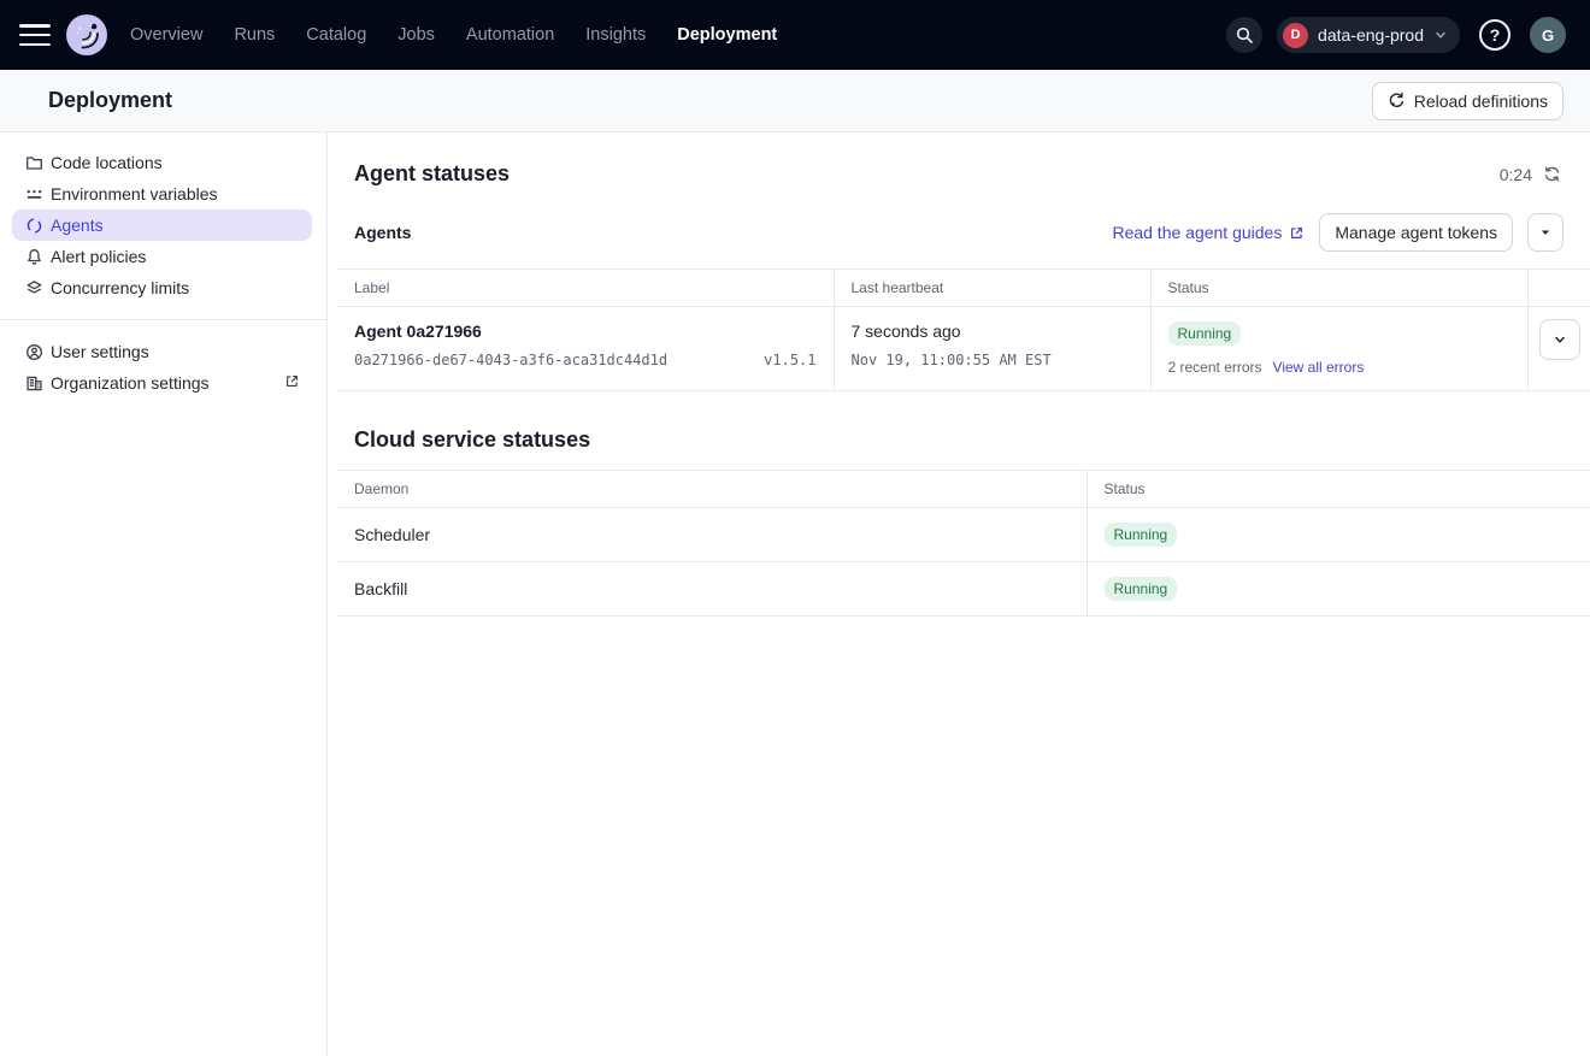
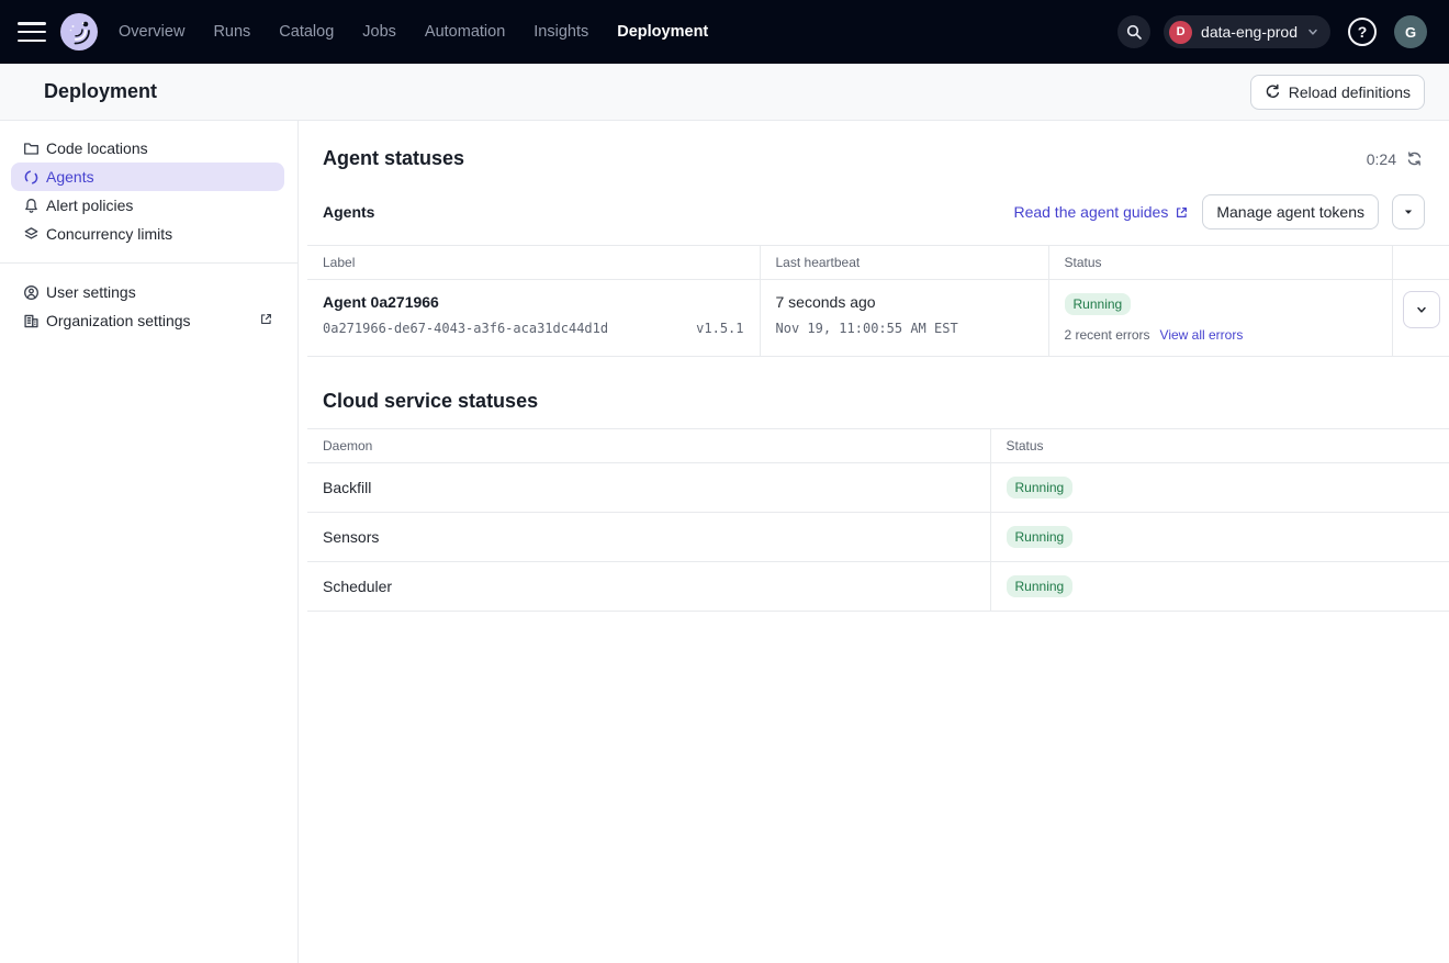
  Overview
  Runs
  Catalog
  Jobs
  Automation
  Insights
  Deployment
  D
  data-eng-prod
  ?
  G
  Deployment
  Reload definitions
  Code locations
- Environment variables
  Agents
  Alert policies
  Concurrency limits
  User settings
  Organization settings
  Agent statuses
  0:24
  Agents
  Read the agent guides
  Manage agent tokens
  Label	Last heartbeat	Status
  Agent 0a271966 0a271966-de67-4043-a3f6-aca31dc44d1d v1.5.1	7 seconds ago Nov 19, 11:00:55 AM EST	Running 2 recent errors View all errors
  Cloud service statuses
  Daemon	Status
- Scheduler	Running
+ Backfill	Running
+ Sensors	Running
- Backfill	Running
+ Scheduler	Running
